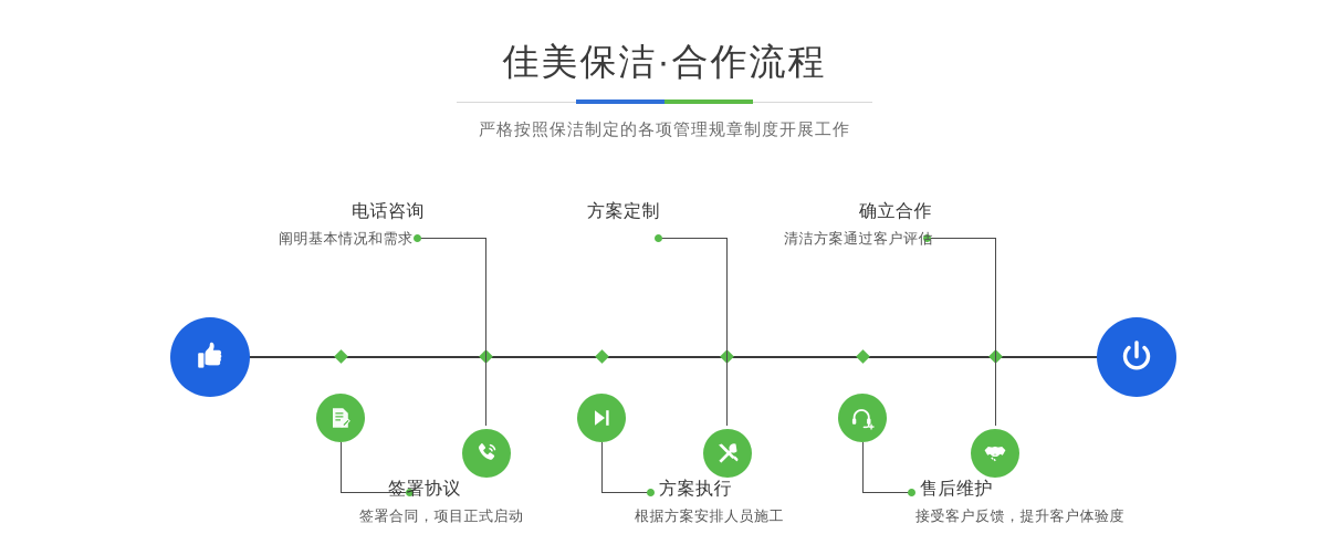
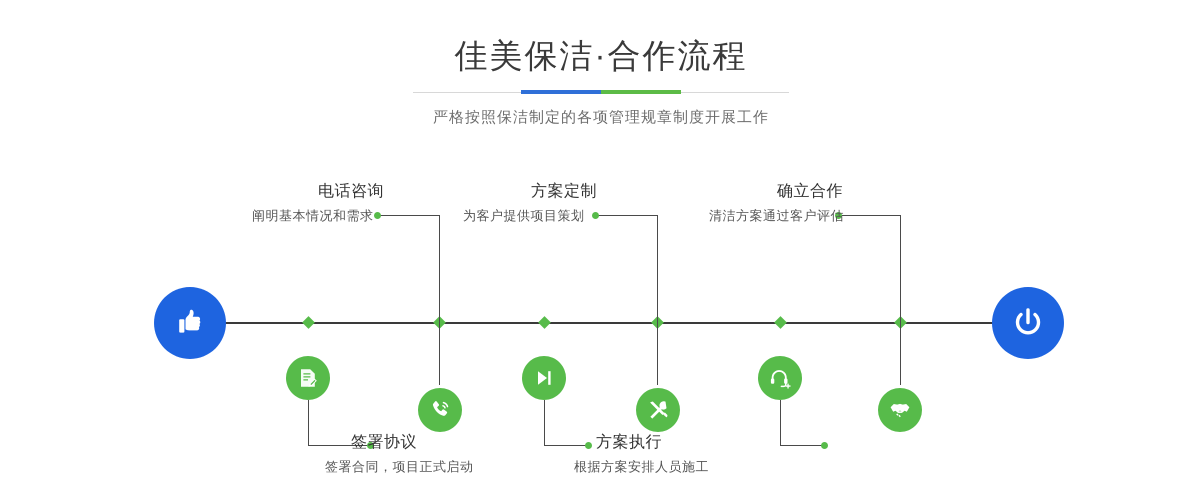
  佳美保洁·合作流程
  严格按照保洁制定的各项管理规章制度开展工作
  电话咨询
  阐明基本情况和需求
  签署协议
  签署合同，项目正式启动
  方案定制
+ 为客户提供项目策划
  方案执行
  根据方案安排人员施工
  确立合作
  清洁方案通过客户评估
- 售后维护
- 接受客户反馈，提升客户体验度
